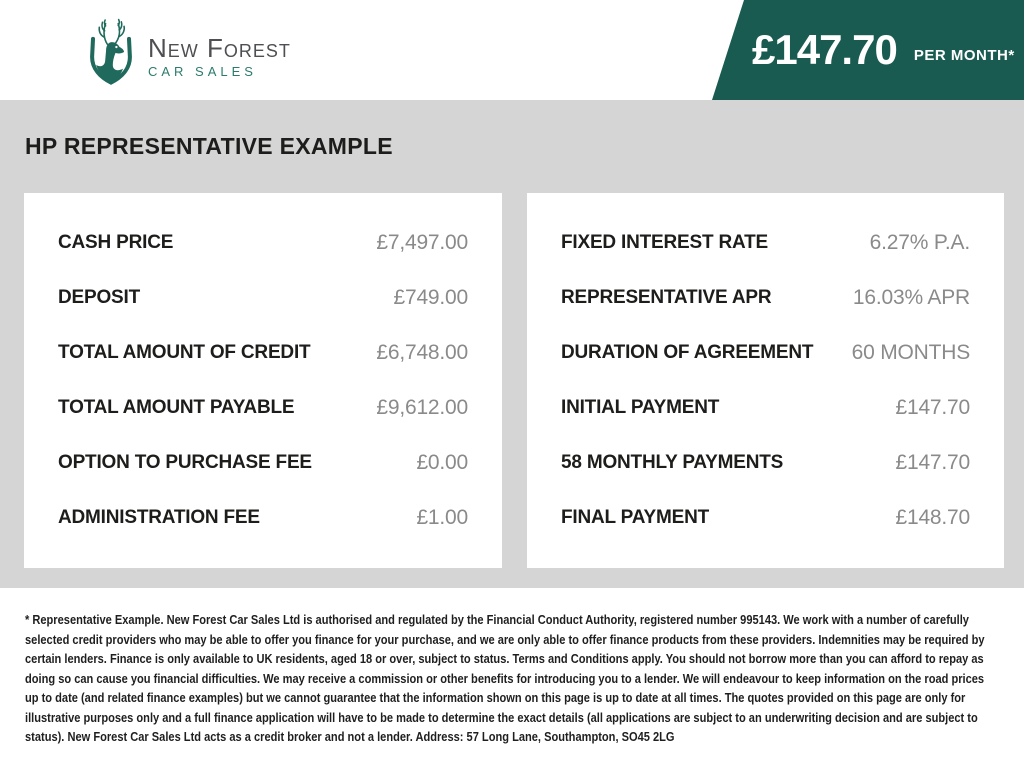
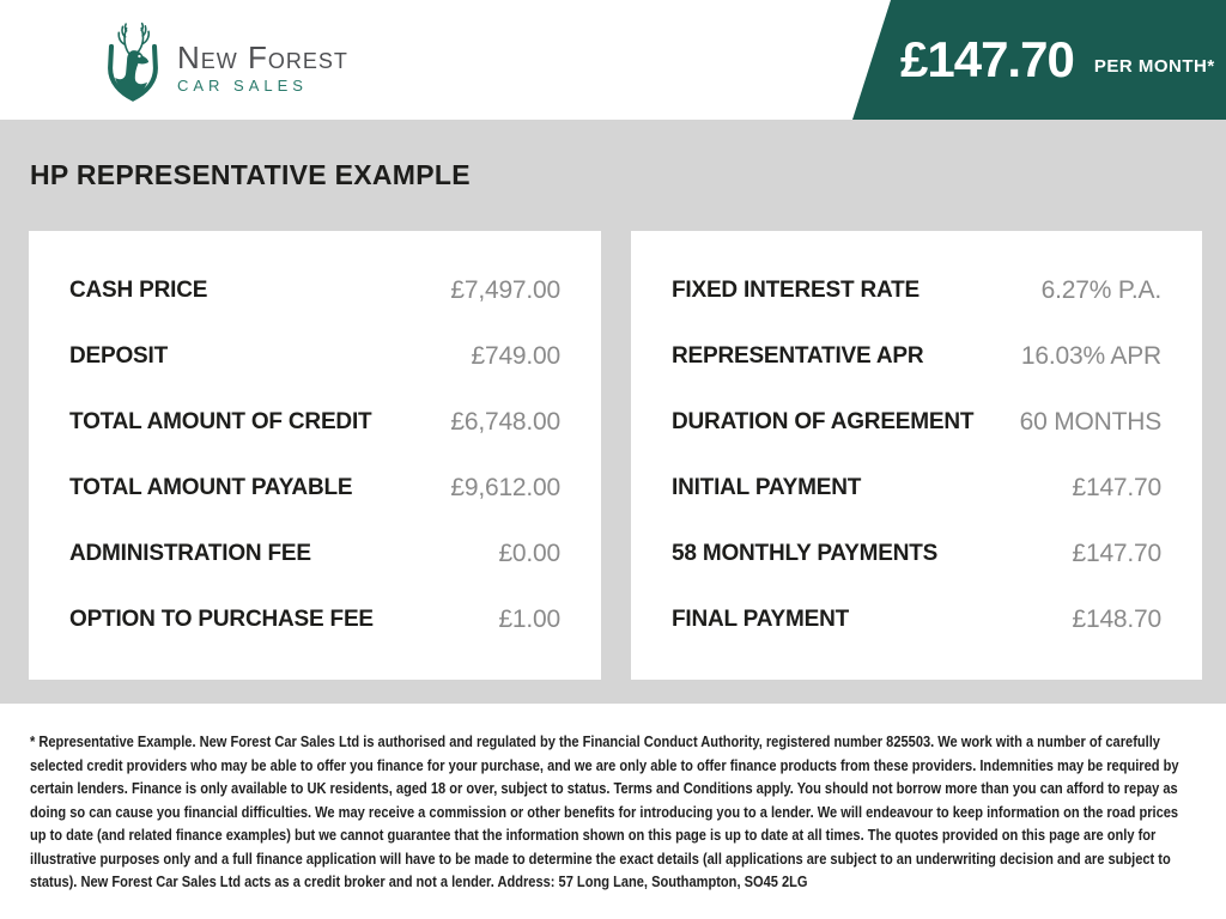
  New Forest
  CAR SALES
  £147.70
  PER MONTH*
  HP REPRESENTATIVE EXAMPLE
  CASH PRICE
  £7,497.00
  DEPOSIT
  £749.00
  TOTAL AMOUNT OF CREDIT
  £6,748.00
  TOTAL AMOUNT PAYABLE
  £9,612.00
- OPTION TO PURCHASE FEE
+ ADMINISTRATION FEE
  £0.00
- ADMINISTRATION FEE
+ OPTION TO PURCHASE FEE
  £1.00
  FIXED INTEREST RATE
  6.27% P.A.
  REPRESENTATIVE APR
  16.03% APR
  DURATION OF AGREEMENT
  60 MONTHS
  INITIAL PAYMENT
  £147.70
  58 MONTHLY PAYMENTS
  £147.70
  FINAL PAYMENT
  £148.70
- * Representative Example. New Forest Car Sales Ltd is authorised and regulated by the Financial Conduct Authority, registered number 995143. We work with a number of carefully selected credit providers who may be able to offer you finance for your purchase, and we are only able to offer finance products from these providers. Indemnities may be required by certain lenders. Finance is only available to UK residents, aged 18 or over, subject to status. Terms and Conditions apply. You should not borrow more than you can afford to repay as doing so can cause you financial difficulties. We may receive a commission or other benefits for introducing you to a lender. We will endeavour to keep information on the road prices up to date (and related finance examples) but we cannot guarantee that the information shown on this page is up to date at all times. The quotes provided on this page are only for illustrative purposes only and a full finance application will have to be made to determine the exact details (all applications are subject to an underwriting decision and are subject to status). New Forest Car Sales Ltd acts as a credit broker and not a lender. Address: 57 Long Lane, Southampton, SO45 2LG
+ * Representative Example. New Forest Car Sales Ltd is authorised and regulated by the Financial Conduct Authority, registered number 825503. We work with a number of carefully selected credit providers who may be able to offer you finance for your purchase, and we are only able to offer finance products from these providers. Indemnities may be required by certain lenders. Finance is only available to UK residents, aged 18 or over, subject to status. Terms and Conditions apply. You should not borrow more than you can afford to repay as doing so can cause you financial difficulties. We may receive a commission or other benefits for introducing you to a lender. We will endeavour to keep information on the road prices up to date (and related finance examples) but we cannot guarantee that the information shown on this page is up to date at all times. The quotes provided on this page are only for illustrative purposes only and a full finance application will have to be made to determine the exact details (all applications are subject to an underwriting decision and are subject to status). New Forest Car Sales Ltd acts as a credit broker and not a lender. Address: 57 Long Lane, Southampton, SO45 2LG
